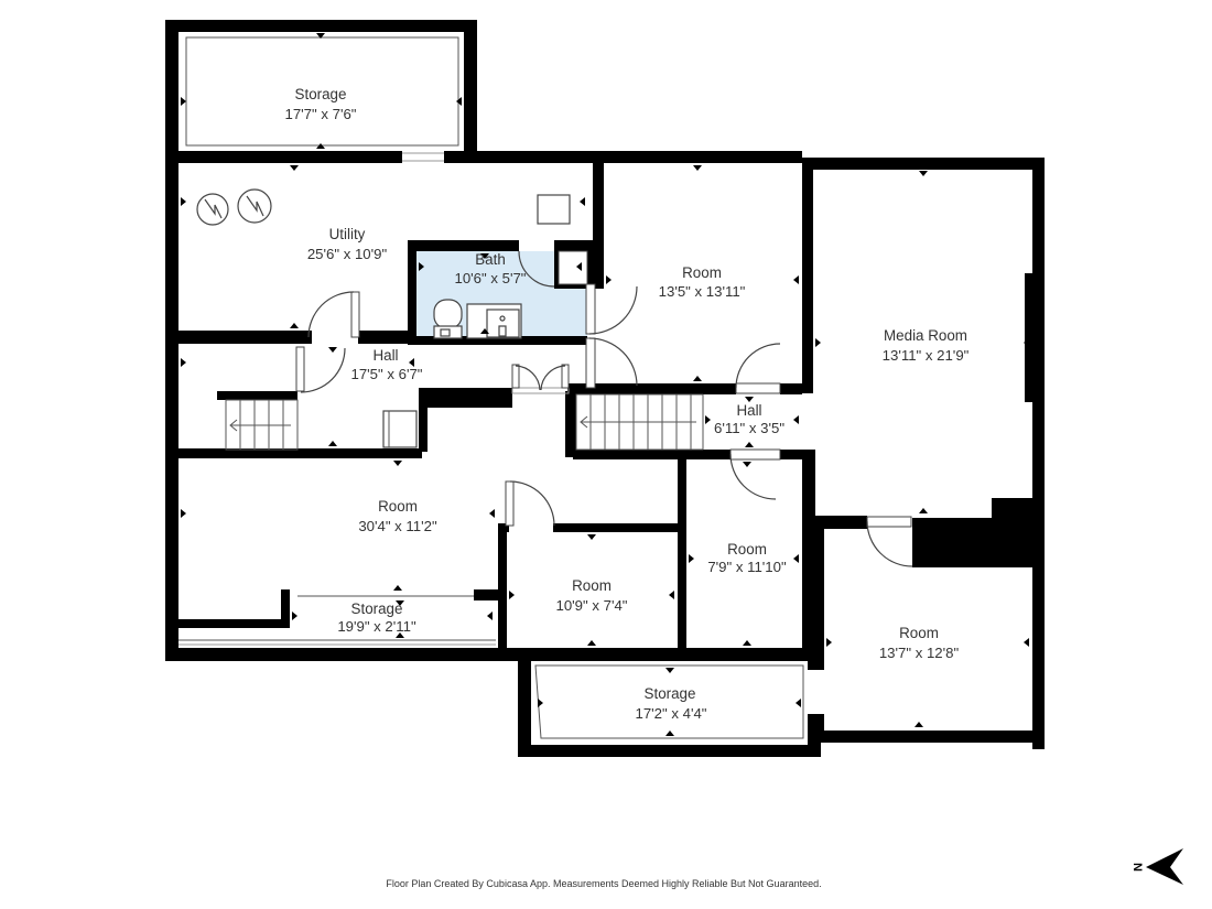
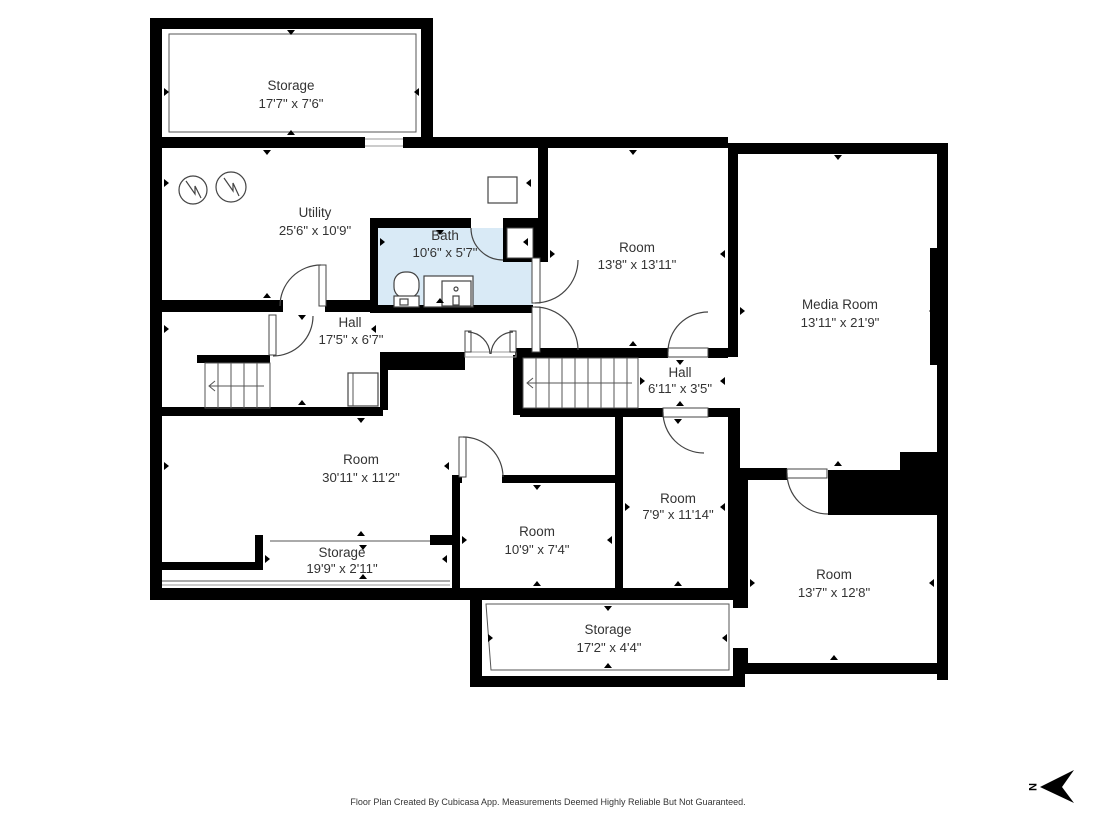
  Storage
  17'7" x 7'6"
  Utility
  25'6" x 10'9"
  Bath
  10'6" x 5'7"
  Room
- 13'5" x 13'11"
+ 13'8" x 13'11"
  Media Room
  13'11" x 21'9"
  Hall
  17'5" x 6'7"
  Hall
  6'11" x 3'5"
  Room
- 30'4" x 11'2"
+ 30'11" x 11'2"
  Storage
  19'9" x 2'11"
  Room
  10'9" x 7'4"
  Room
- 7'9" x 11'10"
+ 7'9" x 11'14"
  Room
  13'7" x 12'8"
  Storage
  17'2" x 4'4"
  Floor Plan Created By Cubicasa App. Measurements Deemed Highly Reliable But Not Guaranteed.
